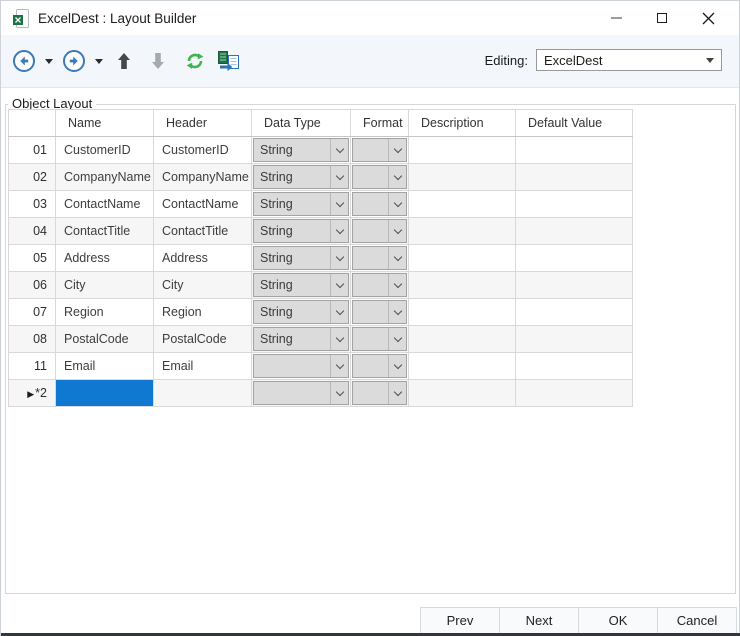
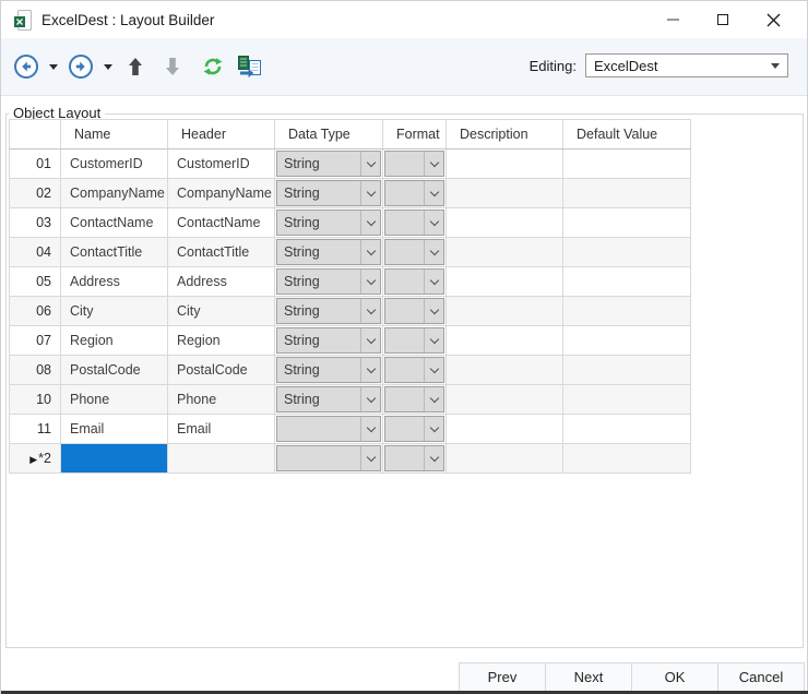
  ExcelDest : Layout Builder
  Editing:
  ExcelDest
  Object Layout
  	Name	Header	Data Type	Format	Description	Default Value
  01	CustomerID	CustomerID	String
  02	CompanyName	CompanyName	String
  03	ContactName	ContactName	String
  04	ContactTitle	ContactTitle	String
  05	Address	Address	String
  06	City	City	String
  07	Region	Region	String
  08	PostalCode	PostalCode	String
+ 10	Phone	Phone	String
  11	Email	Email
  ▶*2
  Prev
  Next
  OK
  Cancel
